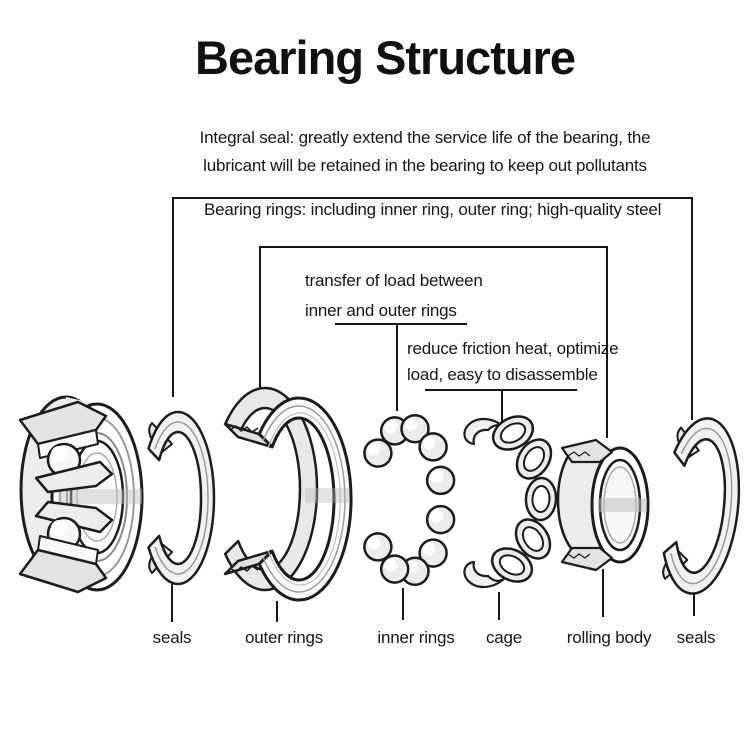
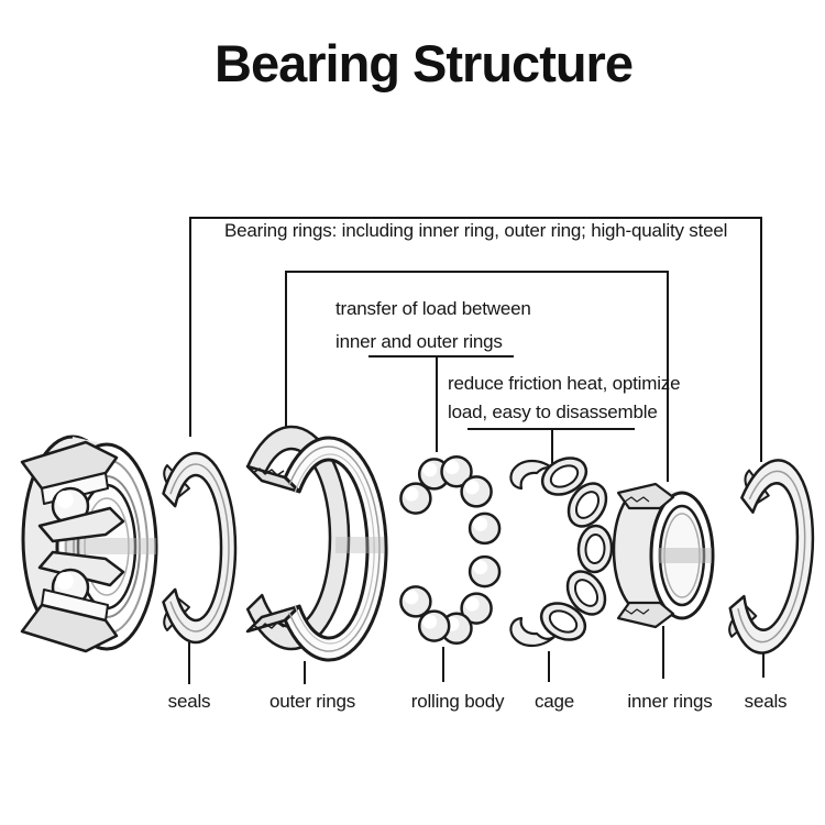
  Bearing Structure
- Integral seal: greatly extend the service life of the bearing, the
- lubricant will be retained in the bearing to keep out pollutants
  Bearing rings: including inner ring, outer ring; high-quality steel
  transfer of load between
  inner and outer rings
  reduce friction heat, optimize
  load, easy to disassemble
  seals
  outer rings
- inner rings
+ rolling body
  cage
- rolling body
+ inner rings
  seals
